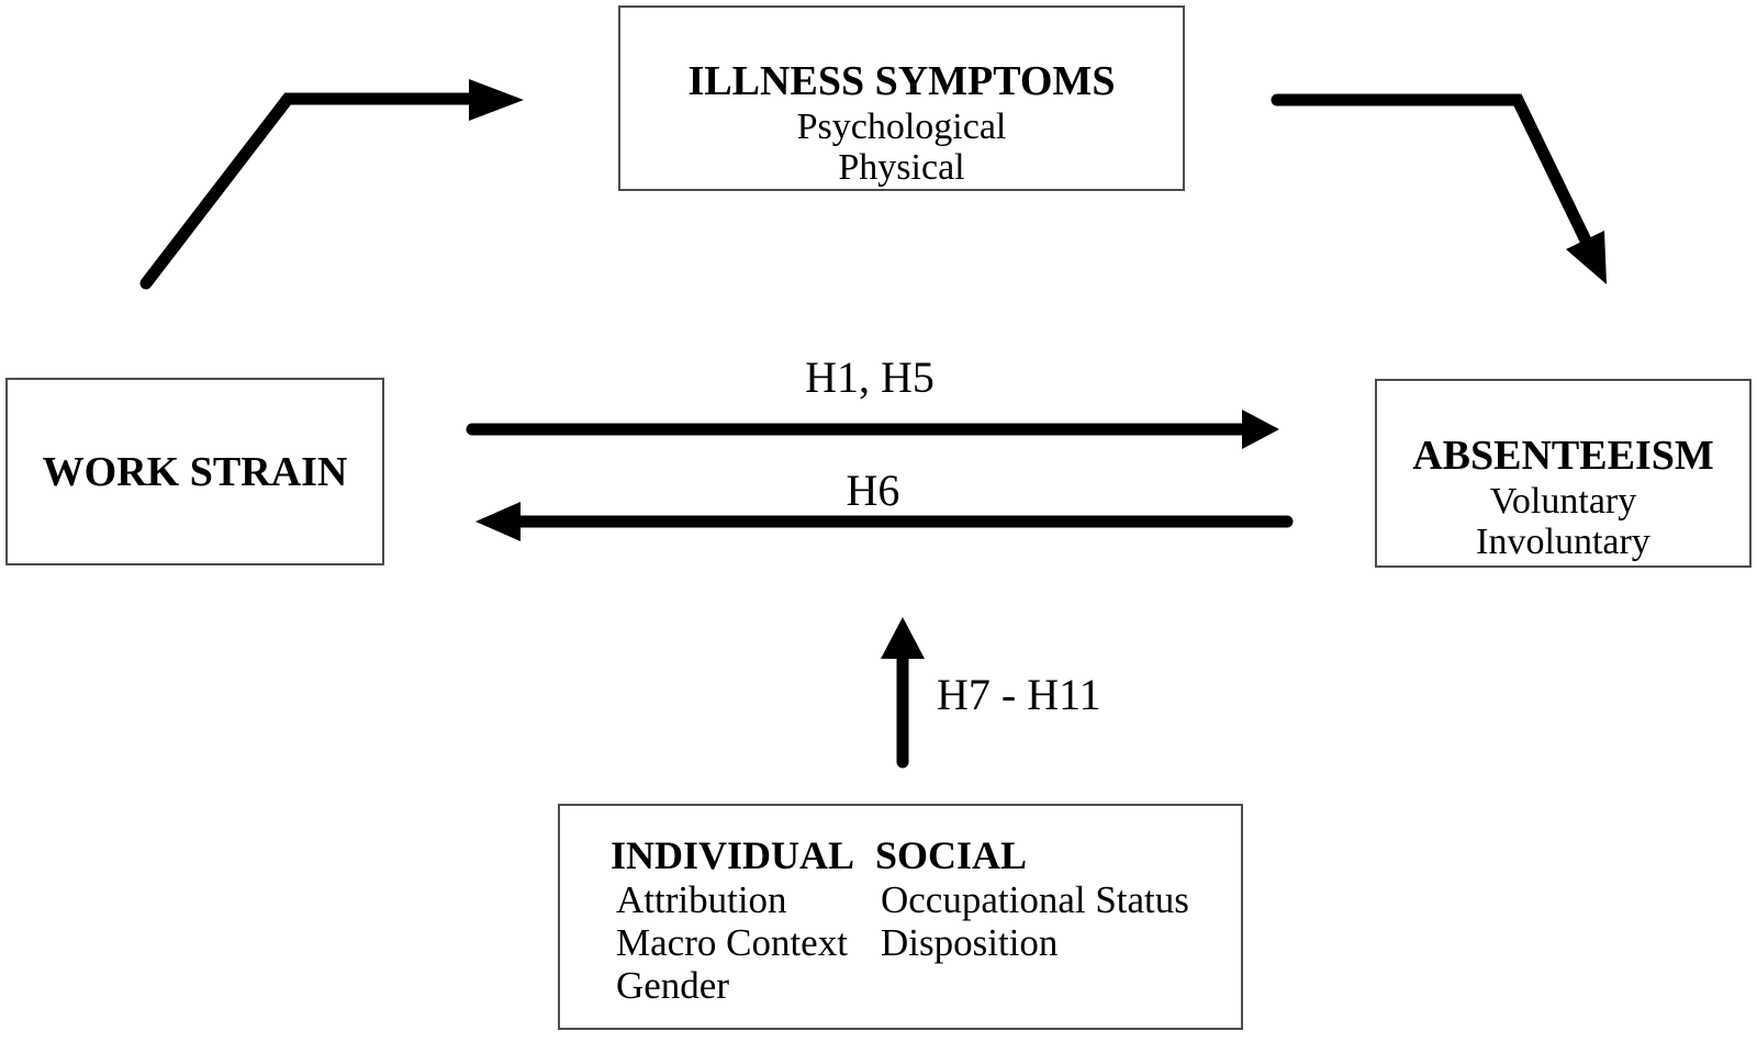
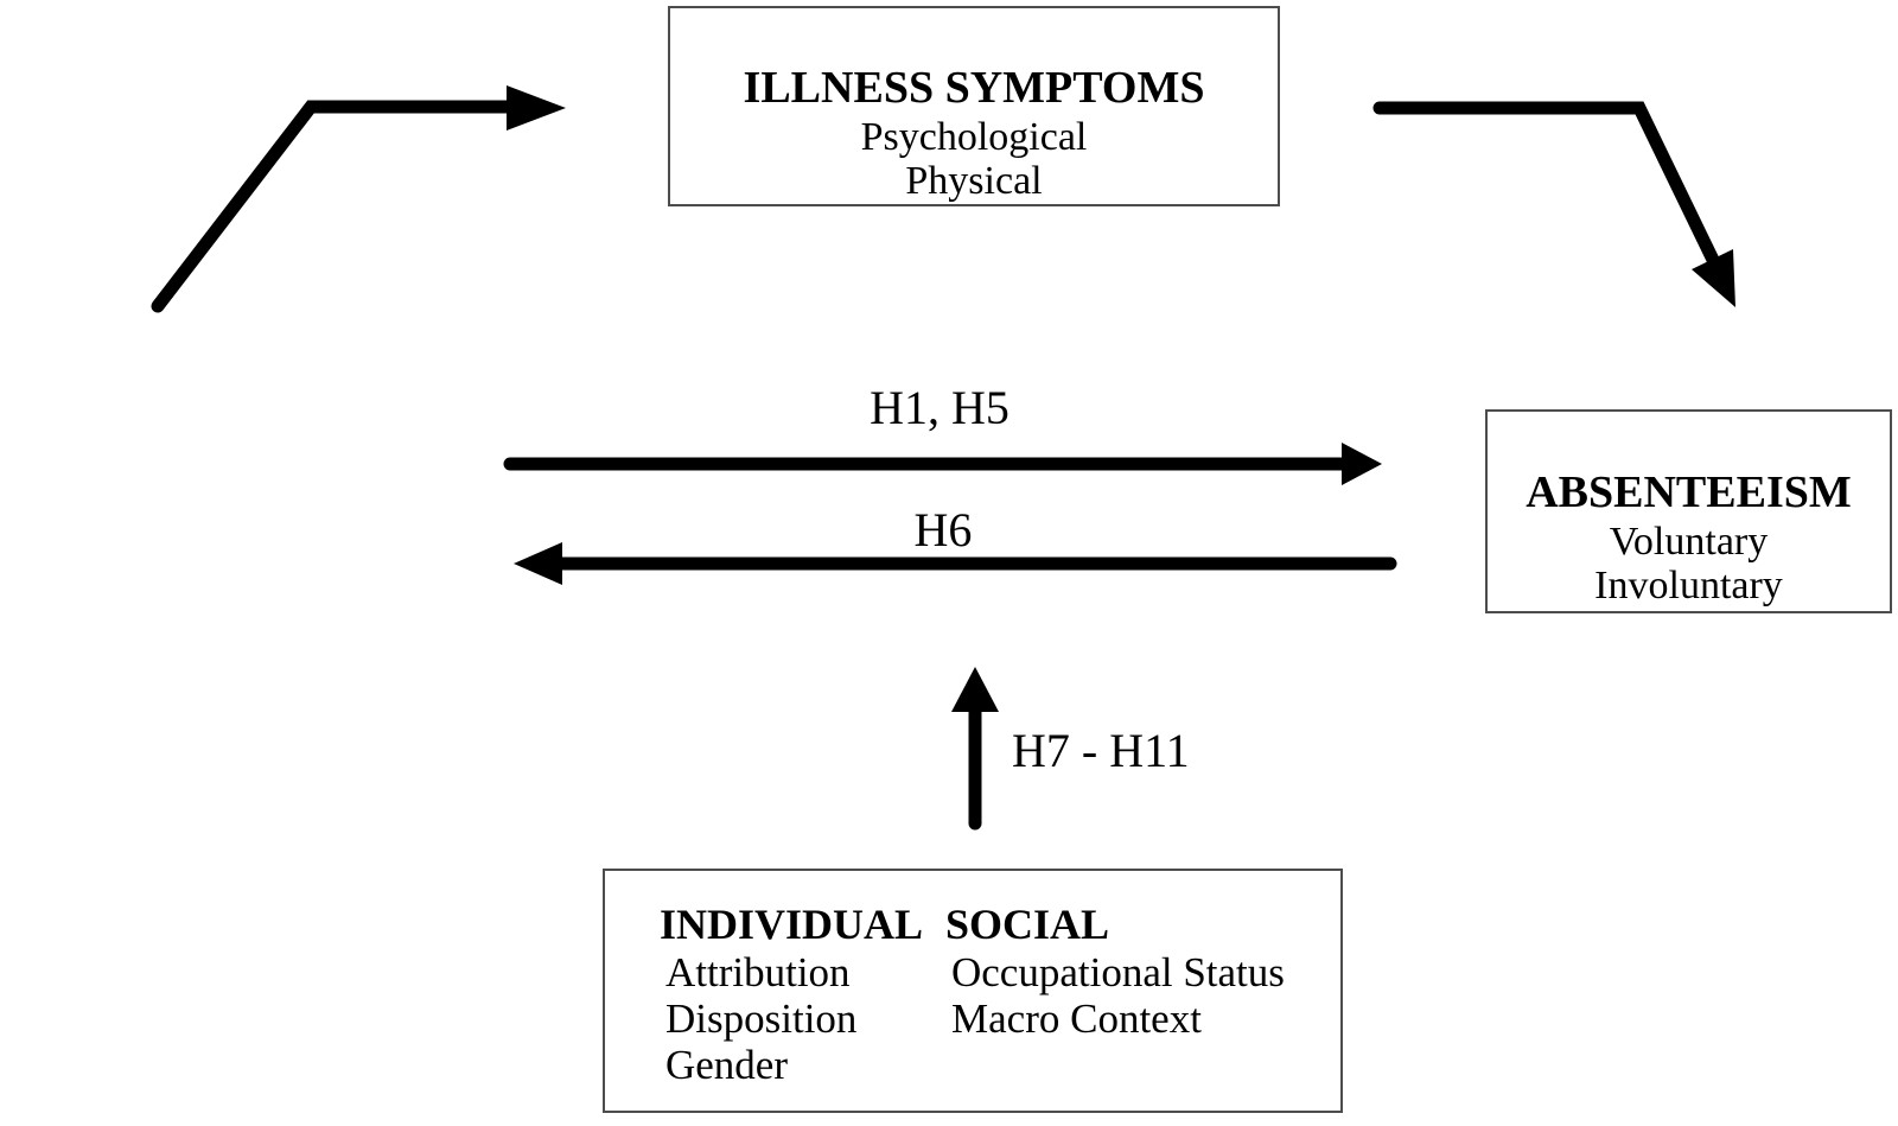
  ILLNESS SYMPTOMS
  Psychological
  Physical
- WORK STRAIN
  ABSENTEEISM
  Voluntary
  Involuntary
  INDIVIDUAL
  Attribution
- Macro Context
+ Disposition
  Gender
  SOCIAL
  Occupational Status
- Disposition
+ Macro Context
  H1, H5
  H6
  H7 - H11
